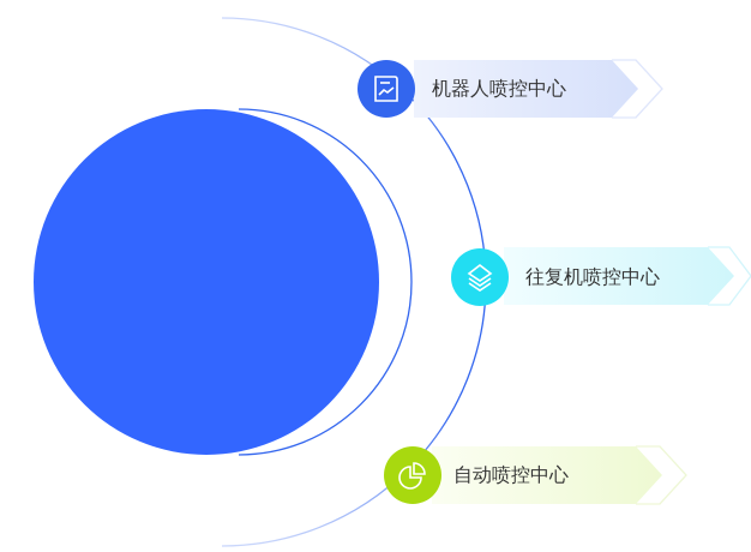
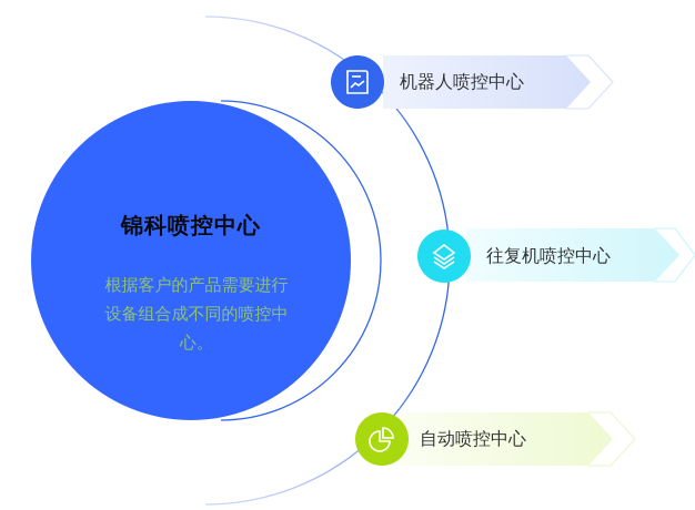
+ 锦科喷控中心
+ 根据客户的产品需要进行设备组合成不同的喷控中心。
  机器人喷控中心
  往复机喷控中心
  自动喷控中心
